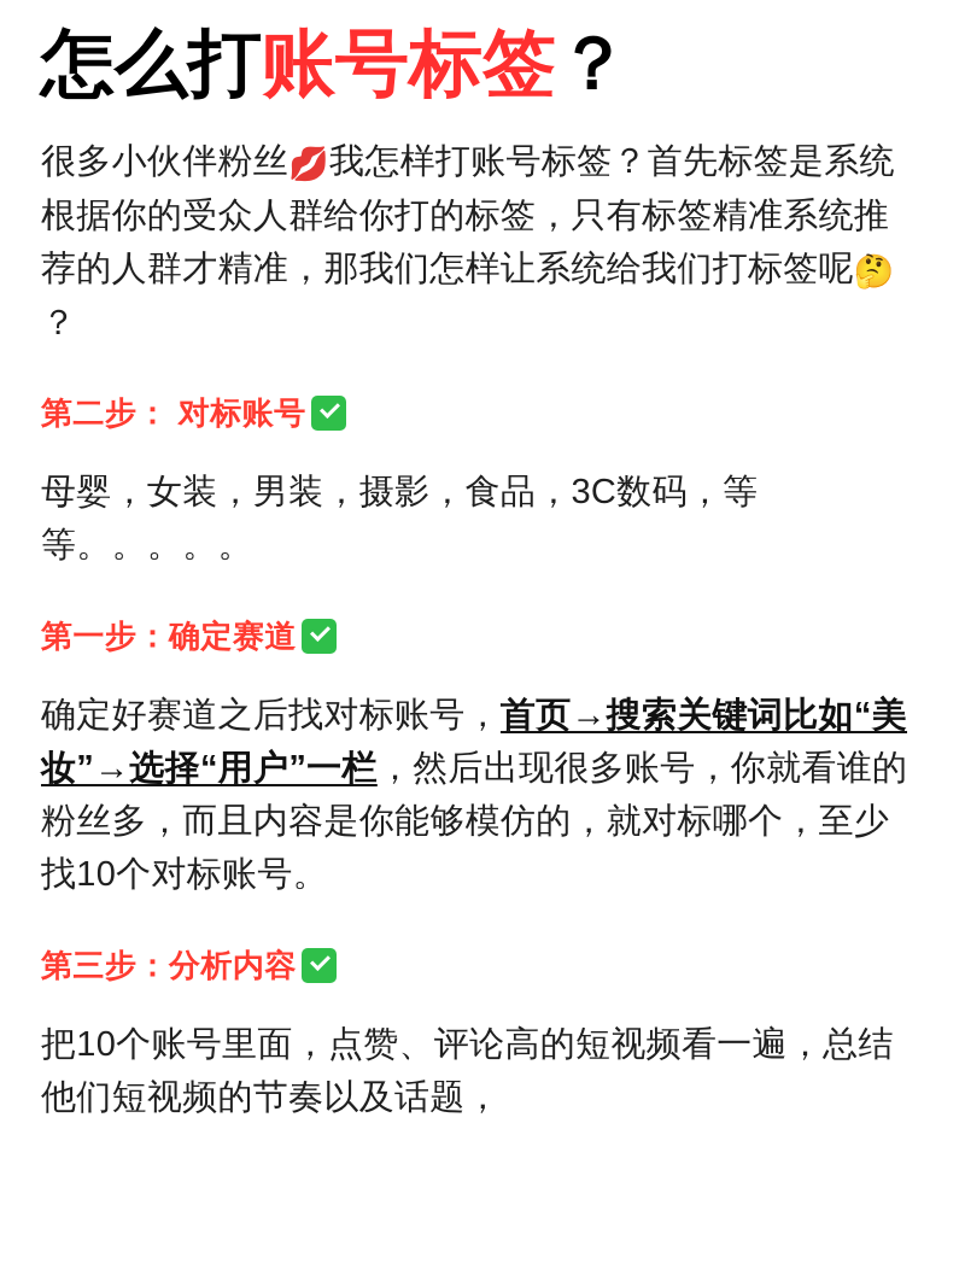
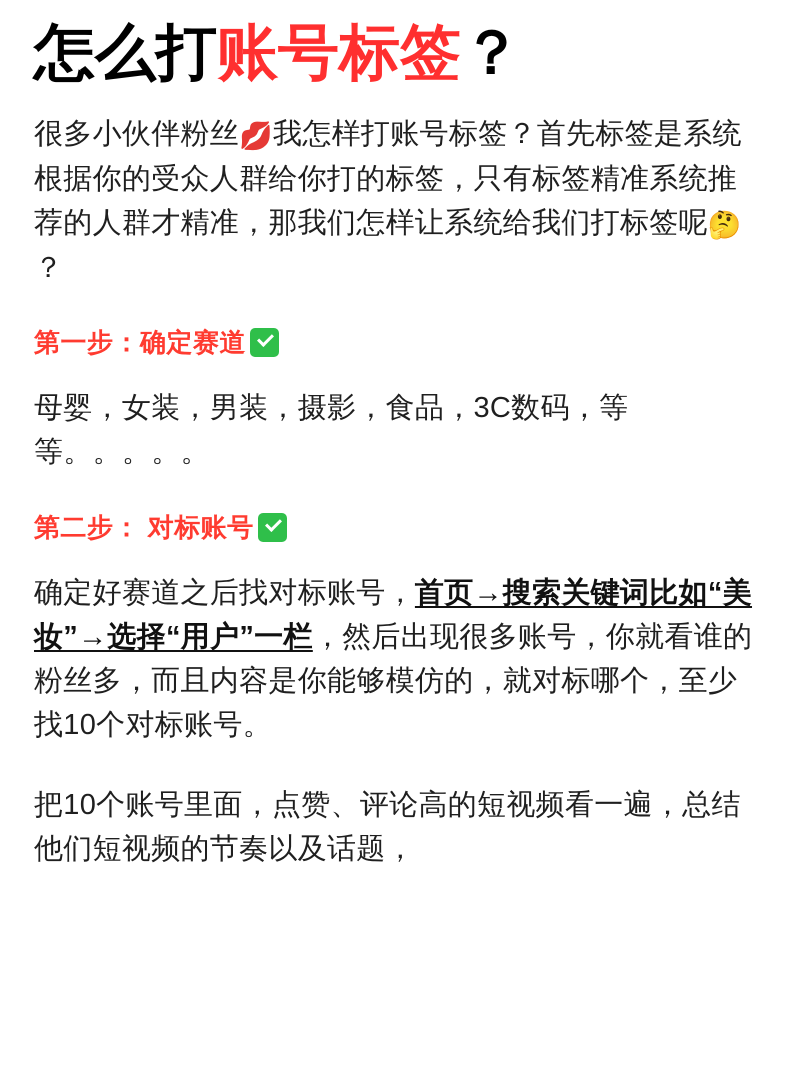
  怎么打账号标签？
  很多小伙伴粉丝💋我怎样打账号标签？首先标签是系统根据你的受众人群给你打的标签，只有标签精准系统推荐的人群才精准，那我们怎样让系统给我们打标签呢🤔？
- 第二步： 对标账号
+ 第一步：确定赛道
  母婴，女装，男装，摄影，食品，3C数码，等等。。。。。
- 第一步：确定赛道
+ 第二步： 对标账号
  确定好赛道之后找对标账号，首页→搜索关键词比如“美妆”→选择“用户”一栏，然后出现很多账号，你就看谁的粉丝多，而且内容是你能够模仿的，就对标哪个，至少找10个对标账号。
- 第三步：分析内容
  把10个账号里面，点赞、评论高的短视频看一遍，总结他们短视频的节奏以及话题，
